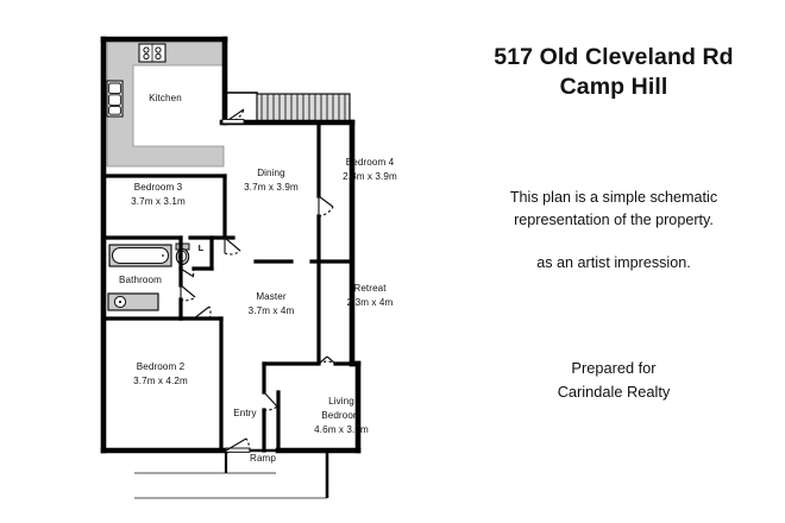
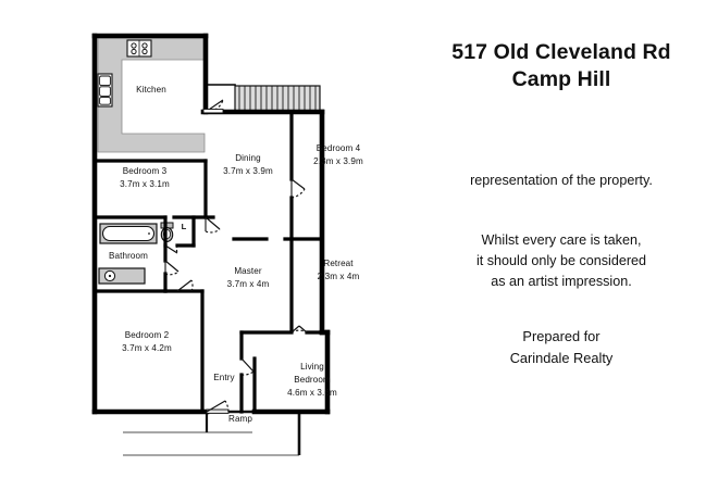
  Kitchen
  Bedroom 3
  3.7m x 3.1m
  Dining
  3.7m x 3.9m
  Bedroom 4
  2.3m x 3.9m
  Bathroom
  L
  Master
  3.7m x 4m
  Retreat
  2.3m x 4m
  Bedroom 2
  3.7m x 4.2m
  Entry
  Living
  Bedroom
  4.6m x 3.6m
  Ramp
  517 Old Cleveland Rd
  Camp Hill
- This plan is a simple schematic
  representation of the property.
+ Whilst every care is taken,
+ it should only be considered
  as an artist impression.
  Prepared for
  Carindale Realty
